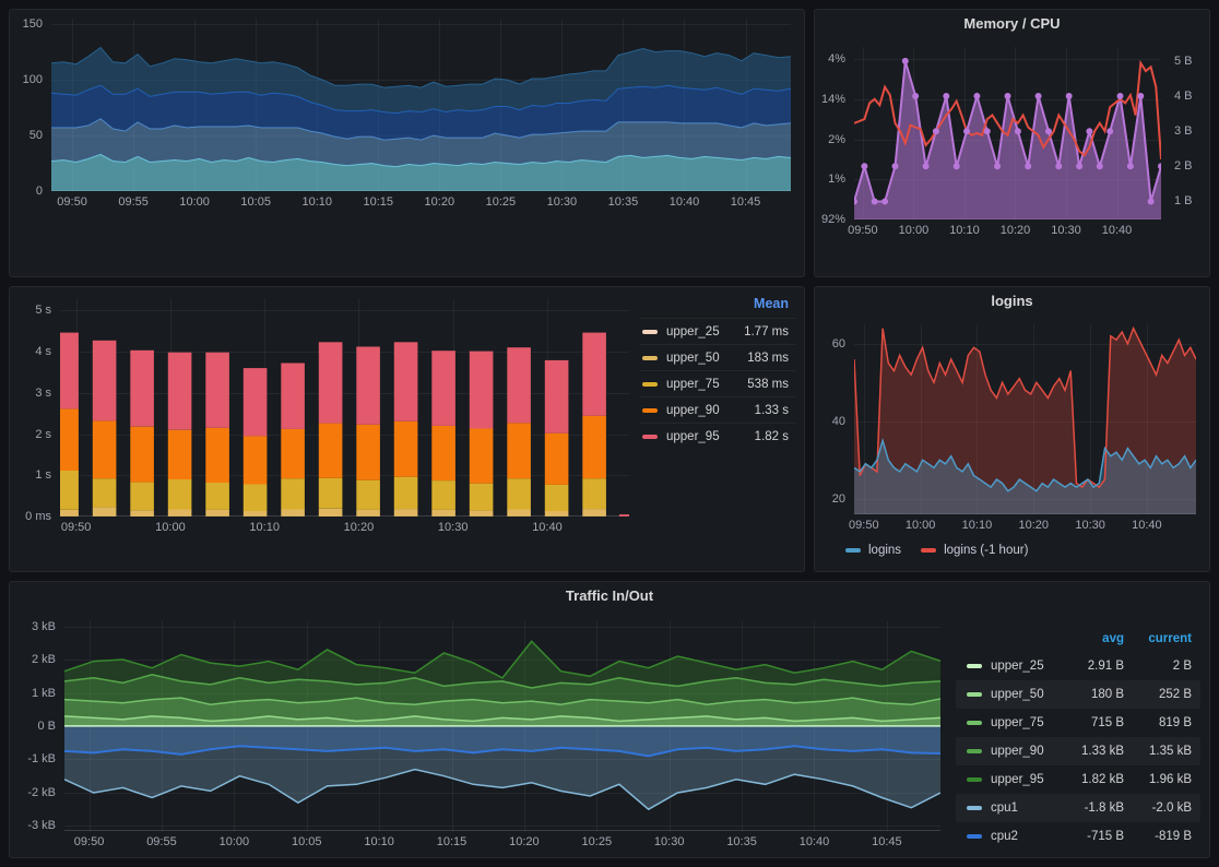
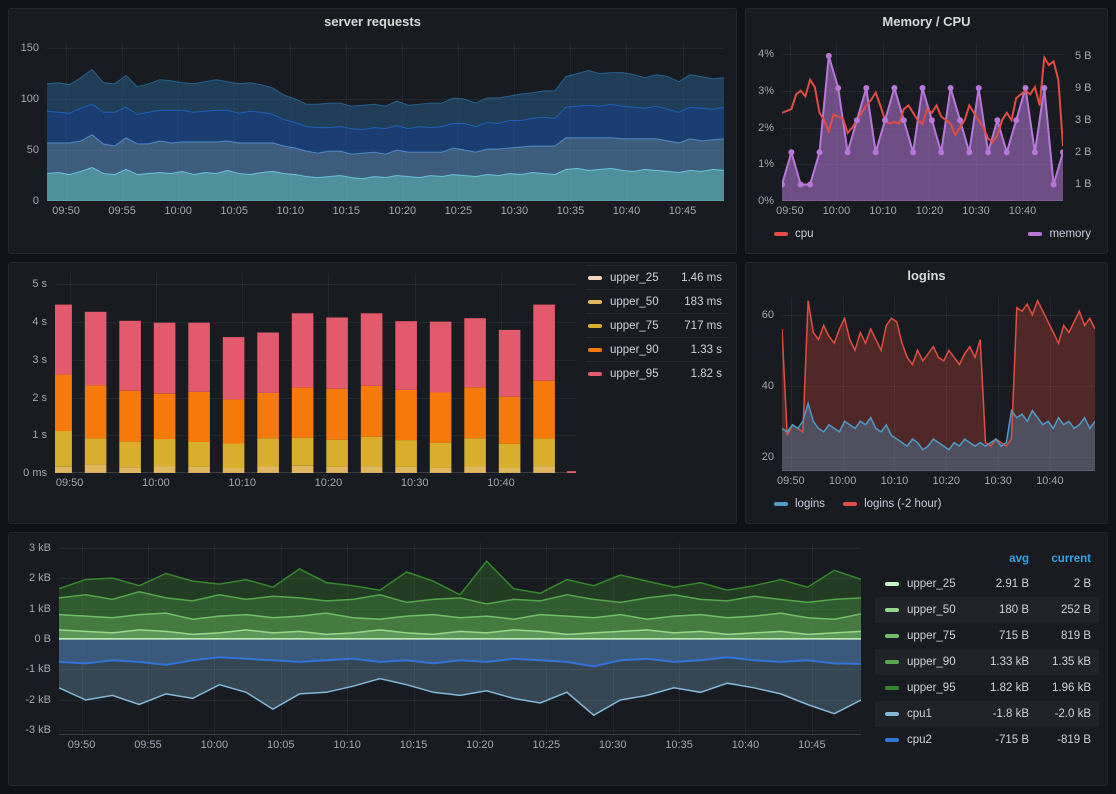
+ server requests
  09:50
  09:55
  10:00
  10:05
  10:10
  10:15
  10:20
  10:25
  10:30
  10:35
  10:40
  10:45
  0
  50
  100
  150
  Memory / CPU
  09:50
  10:00
  10:10
  10:20
  10:30
  10:40
- 92%
+ 0%
  1%
  2%
- 14%
+ 3%
  4%
  1 B
  2 B
  3 B
- 4 B
+ 9 B
  5 B
+ cpu
+ memory
  09:50
  10:00
  10:10
  10:20
  10:30
  10:40
  0 ms
  1 s
  2 s
  3 s
  4 s
  5 s
- Mean
  upper_25
- 1.77 ms
+ 1.46 ms
  upper_50
  183 ms
  upper_75
- 538 ms
+ 717 ms
  upper_90
  1.33 s
  upper_95
  1.82 s
  logins
  09:50
  10:00
  10:10
  10:20
  10:30
  10:40
  20
  40
  60
  logins
- logins (-1 hour)
+ logins (-2 hour)
- Traffic In/Out
  09:50
  09:55
  10:00
  10:05
  10:10
  10:15
  10:20
  10:25
  10:30
  10:35
  10:40
  10:45
  -3 kB
  -2 kB
  -1 kB
  0 B
  1 kB
  2 kB
  3 kB
  avg
  current
  upper_25
  2.91 B
  2 B
  upper_50
  180 B
  252 B
  upper_75
  715 B
  819 B
  upper_90
  1.33 kB
  1.35 kB
  upper_95
  1.82 kB
  1.96 kB
  cpu1
  -1.8 kB
  -2.0 kB
  cpu2
  -715 B
  -819 B
